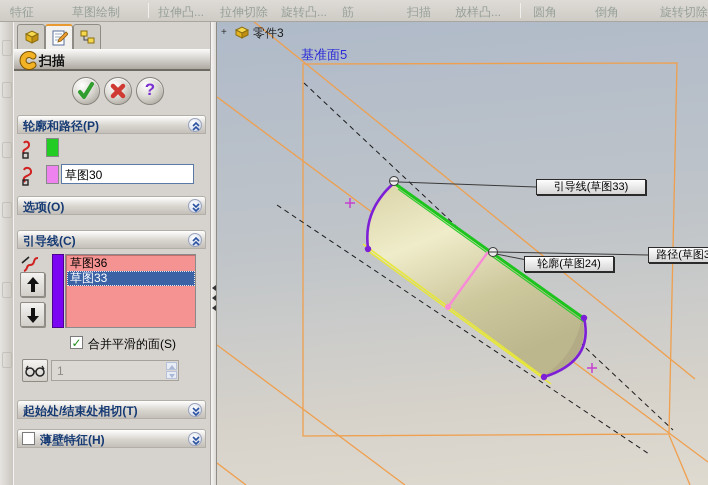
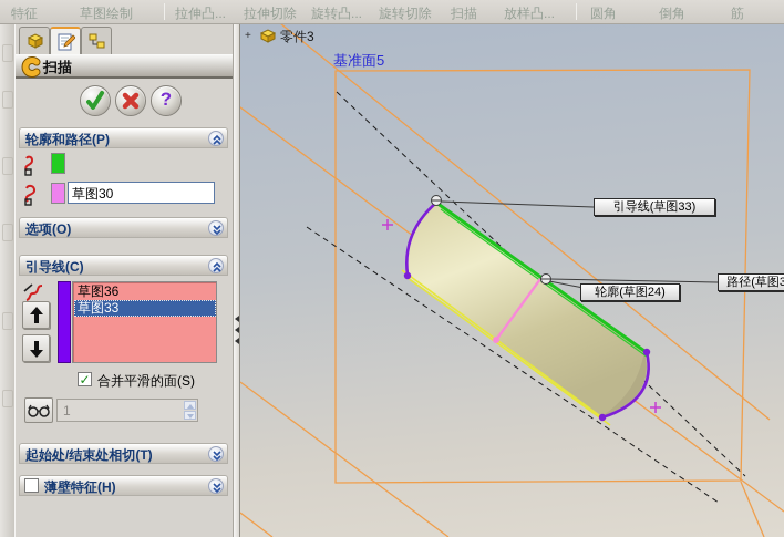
  特征
  草图绘制
  拉伸凸...
  拉伸切除
  旋转凸...
- 筋
+ 旋转切除
  扫描
  放样凸...
  圆角
  倒角
- 旋转切除
+ 筋
  扫描
  ?
  轮廓和路径(P)
  草图30
  选项(O)
  引导线(C)
  草图36
  草图33
  ✓
  合并平滑的面(S)
  1
  起始处/结束处相切(T)
  薄壁特征(H)
  +
  零件3
  基准面5
  引导线(草图33)
  路径(草图3
  轮廓(草图24)
